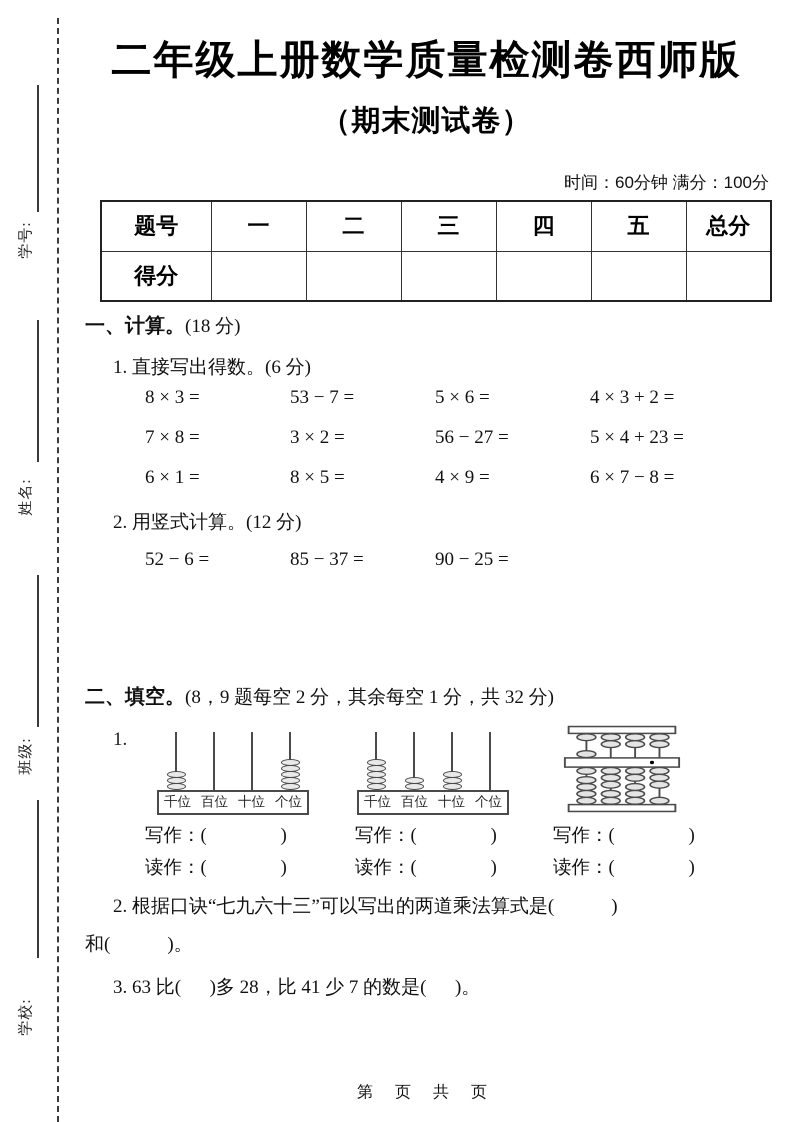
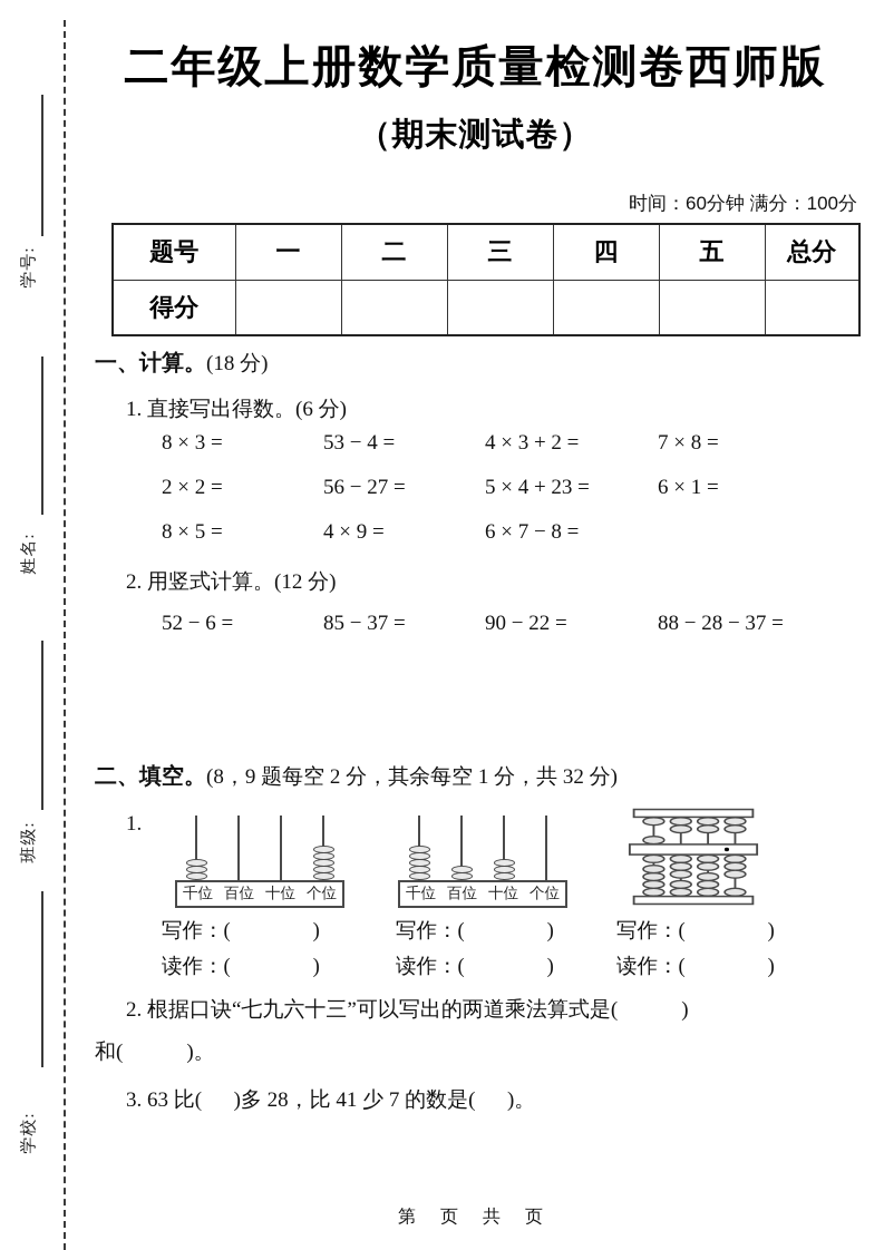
  二年级上册数学质量检测卷西师版
  （期末测试卷）
  时间：60分钟 满分：100分
  题号	一	二	三	四	五	总分
  得分
  一、计算。(18 分)
  1. 直接写出得数。(6 分)
  8 × 3 =
- 53 − 7 =
+ 53 − 4 =
- 5 × 6 =
  4 × 3 + 2 =
  7 × 8 =
- 3 × 2 =
+ 2 × 2 =
  56 − 27 =
  5 × 4 + 23 =
  6 × 1 =
  8 × 5 =
  4 × 9 =
  6 × 7 − 8 =
  2. 用竖式计算。(12 分)
  52 − 6 =
  85 − 37 =
- 90 − 25 =
+ 90 − 22 =
+ 88 − 28 − 37 =
  二、填空。(8，9 题每空 2 分，其余每空 1 分，共 32 分)
  1.
  千位
  百位
  十位
  个位
  千位
  百位
  十位
  个位
  写作：( )
  写作：( )
  写作：( )
  读作：( )
  读作：( )
  读作：( )
  2. 根据口诀“七九六十三”可以写出的两道乘法算式是( )
  和( )。
  3. 63 比( )多 28，比 41 少 7 的数是( )。
  第 页 共 页
